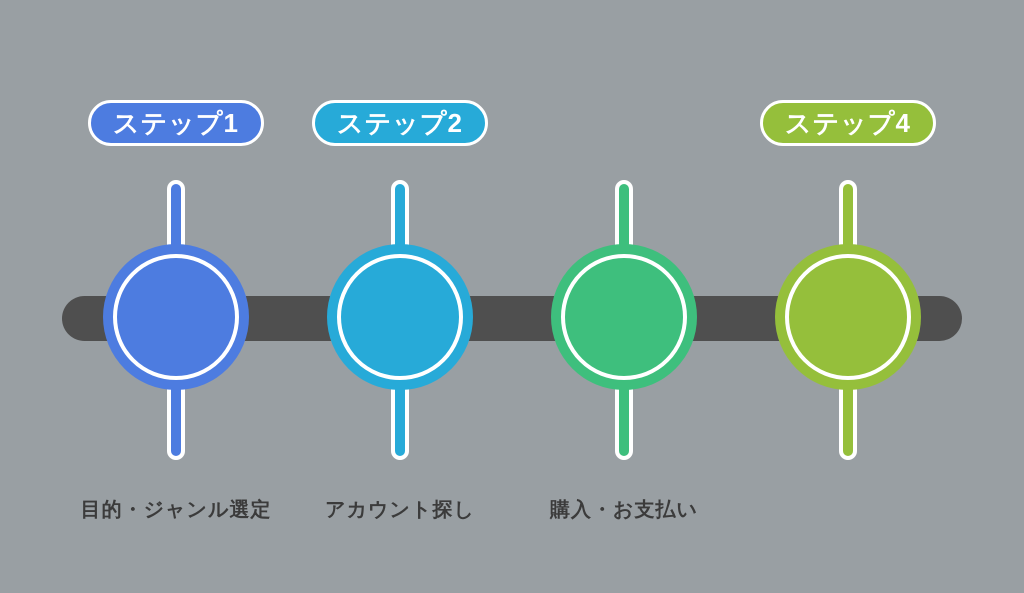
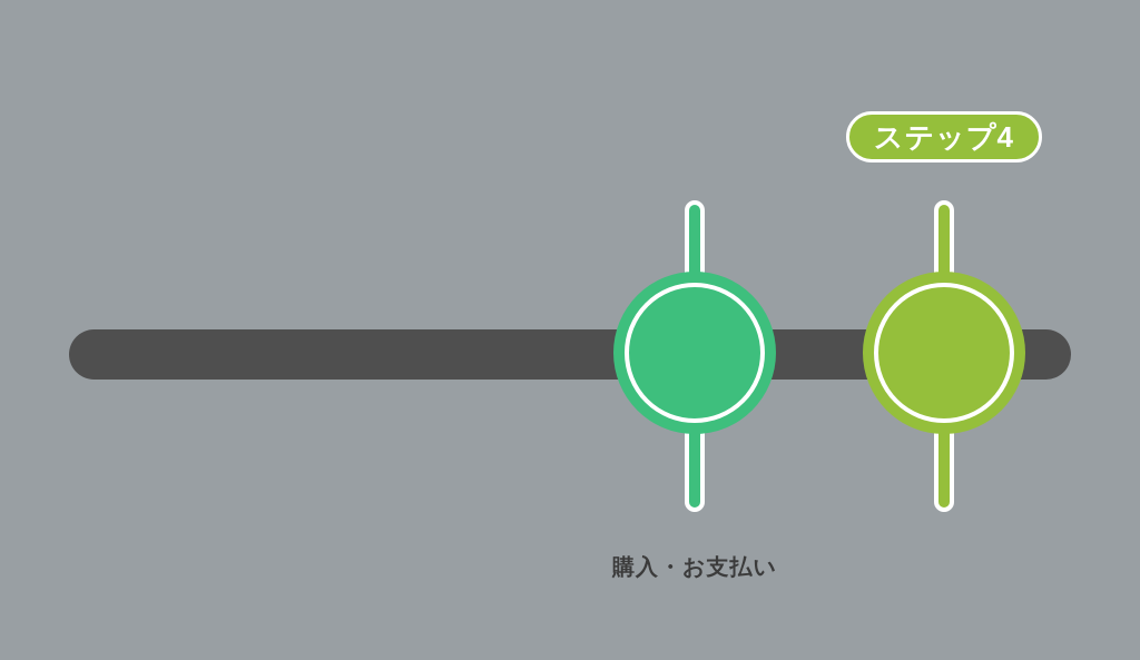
- ステップ1
- 目的・ジャンル選定
- ステップ2
- アカウント探し
  購入・お支払い
  ステップ4
